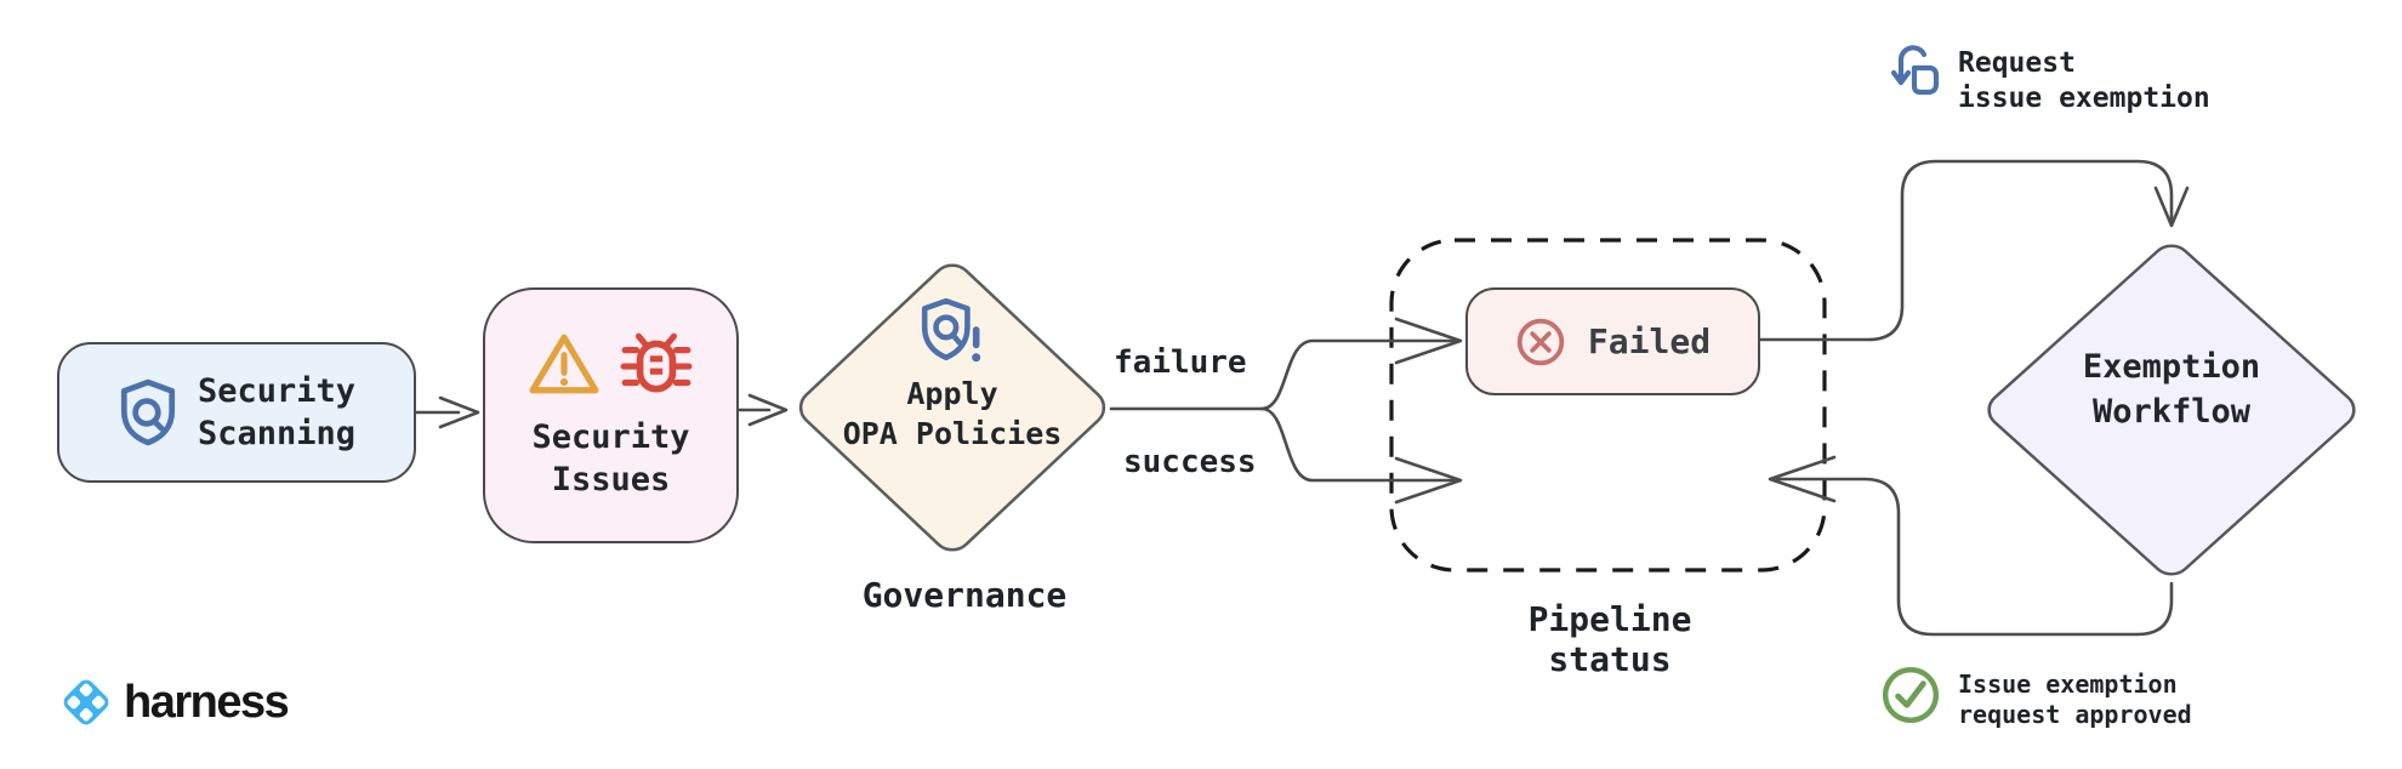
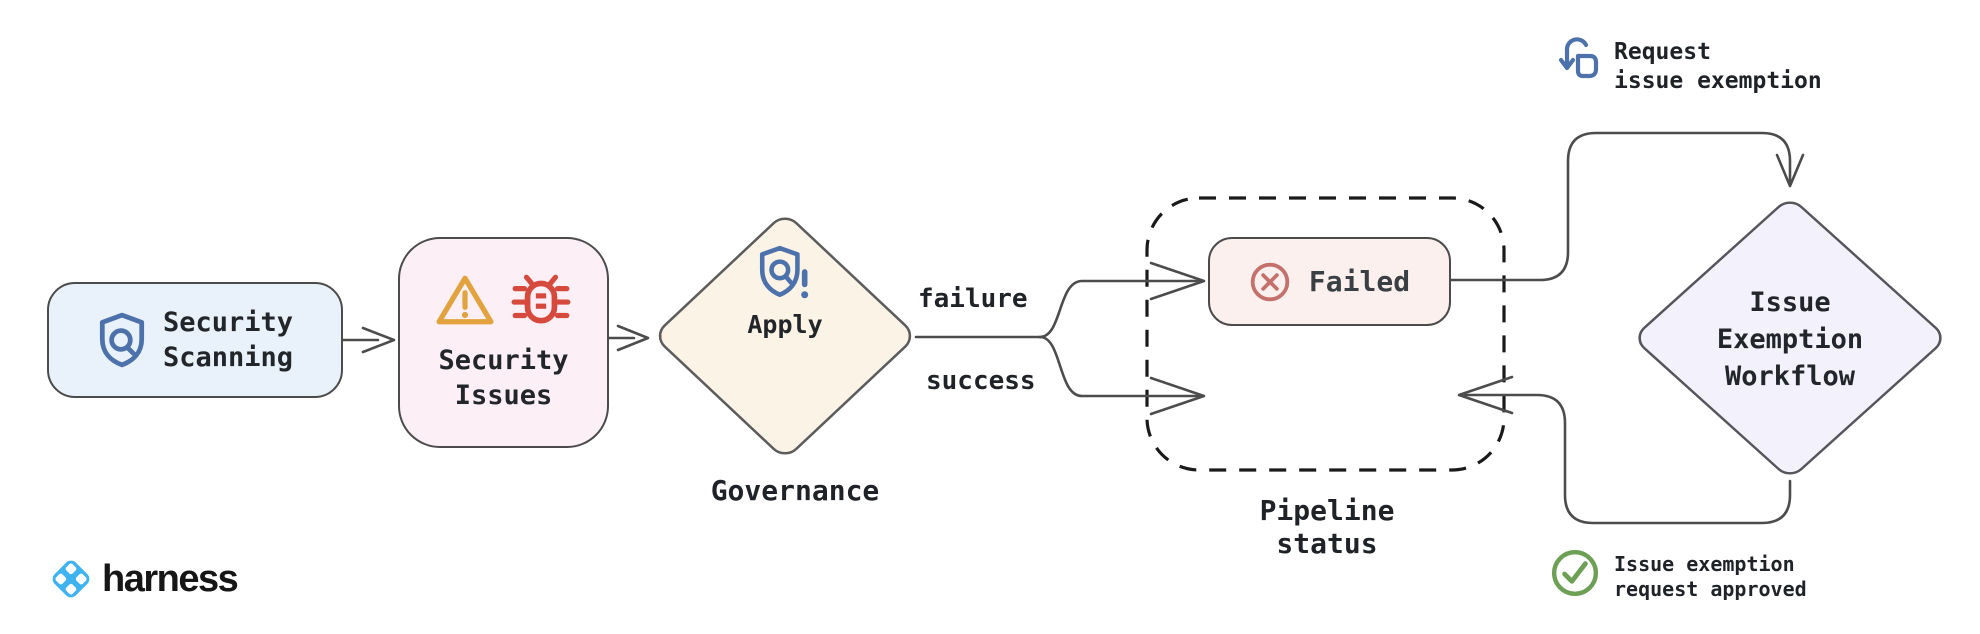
  Security
  Scanning
  Security
  Issues
  Apply
- OPA Policies
  Governance
  failure
  success
  Failed
  Pipeline status
+ Issue
  Exemption
  Workflow
  Request
  issue exemption
  Issue exemption
  request approved
  harness
